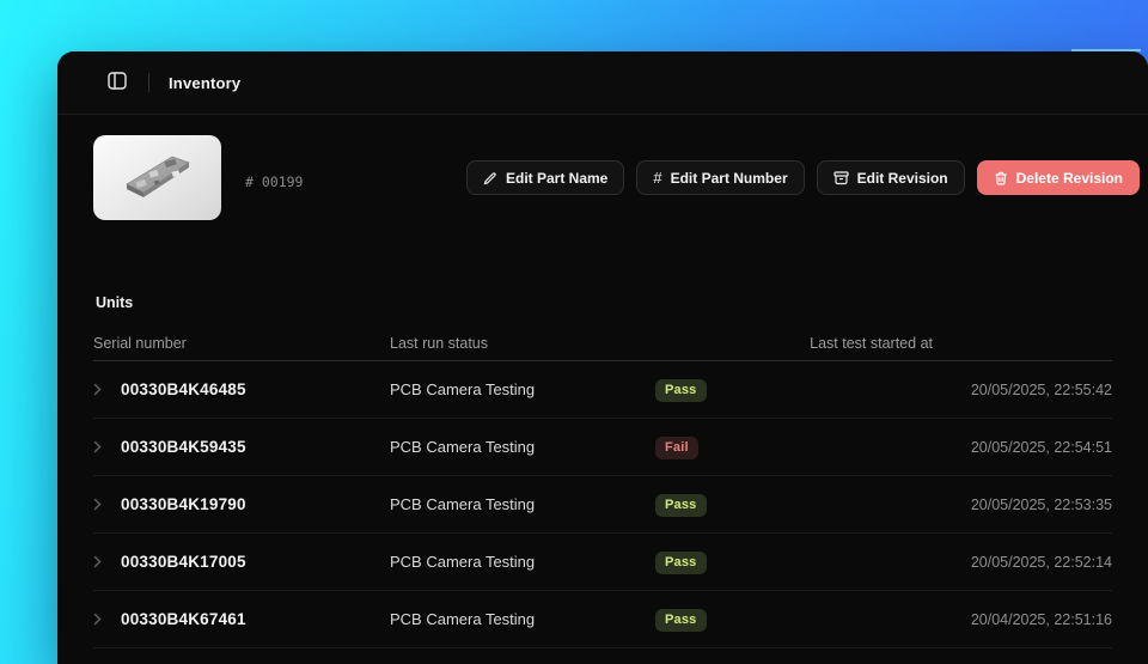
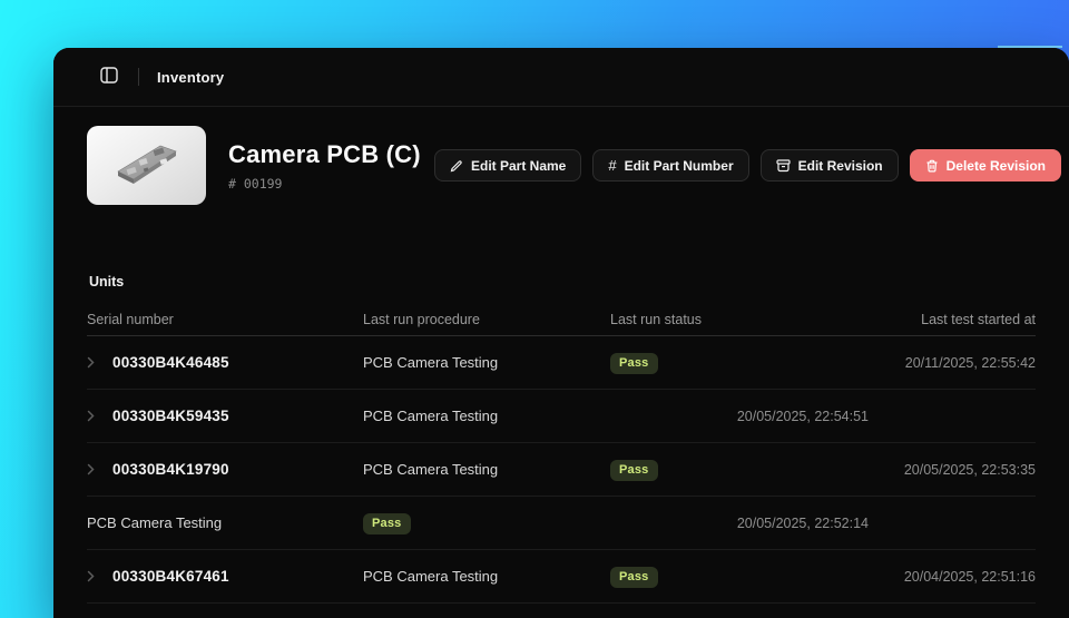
  Inventory
+ Camera PCB (C)
  # 00199
  Edit Part Name
  #
  Edit Part Number
  Edit Revision
  Delete Revision
  Units
  Serial number
+ Last run procedure
  Last run status
  Last test started at
  00330B4K46485
  PCB Camera Testing
  Pass
- 20/05/2025, 22:55:42
+ 20/11/2025, 22:55:42
  00330B4K59435
  PCB Camera Testing
- Fail
  20/05/2025, 22:54:51
  00330B4K19790
  PCB Camera Testing
  Pass
  20/05/2025, 22:53:35
- 00330B4K17005
  PCB Camera Testing
  Pass
  20/05/2025, 22:52:14
  00330B4K67461
  PCB Camera Testing
  Pass
  20/04/2025, 22:51:16
